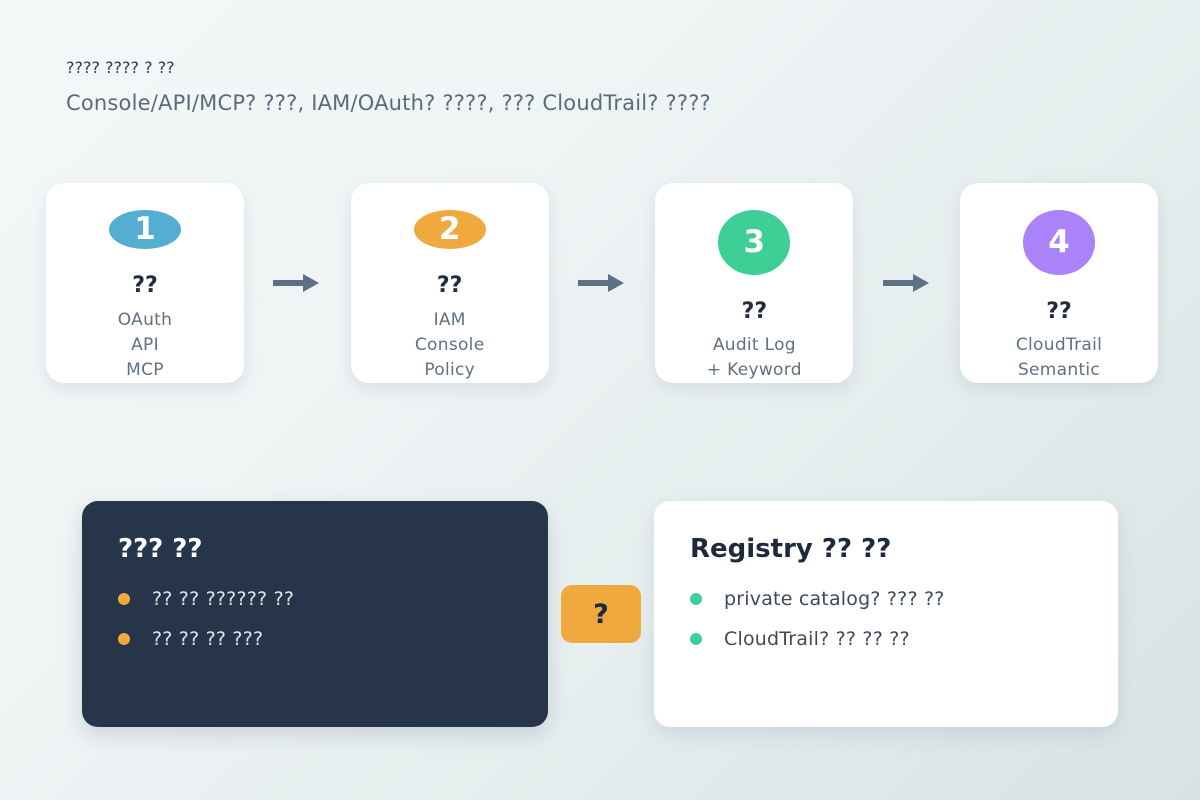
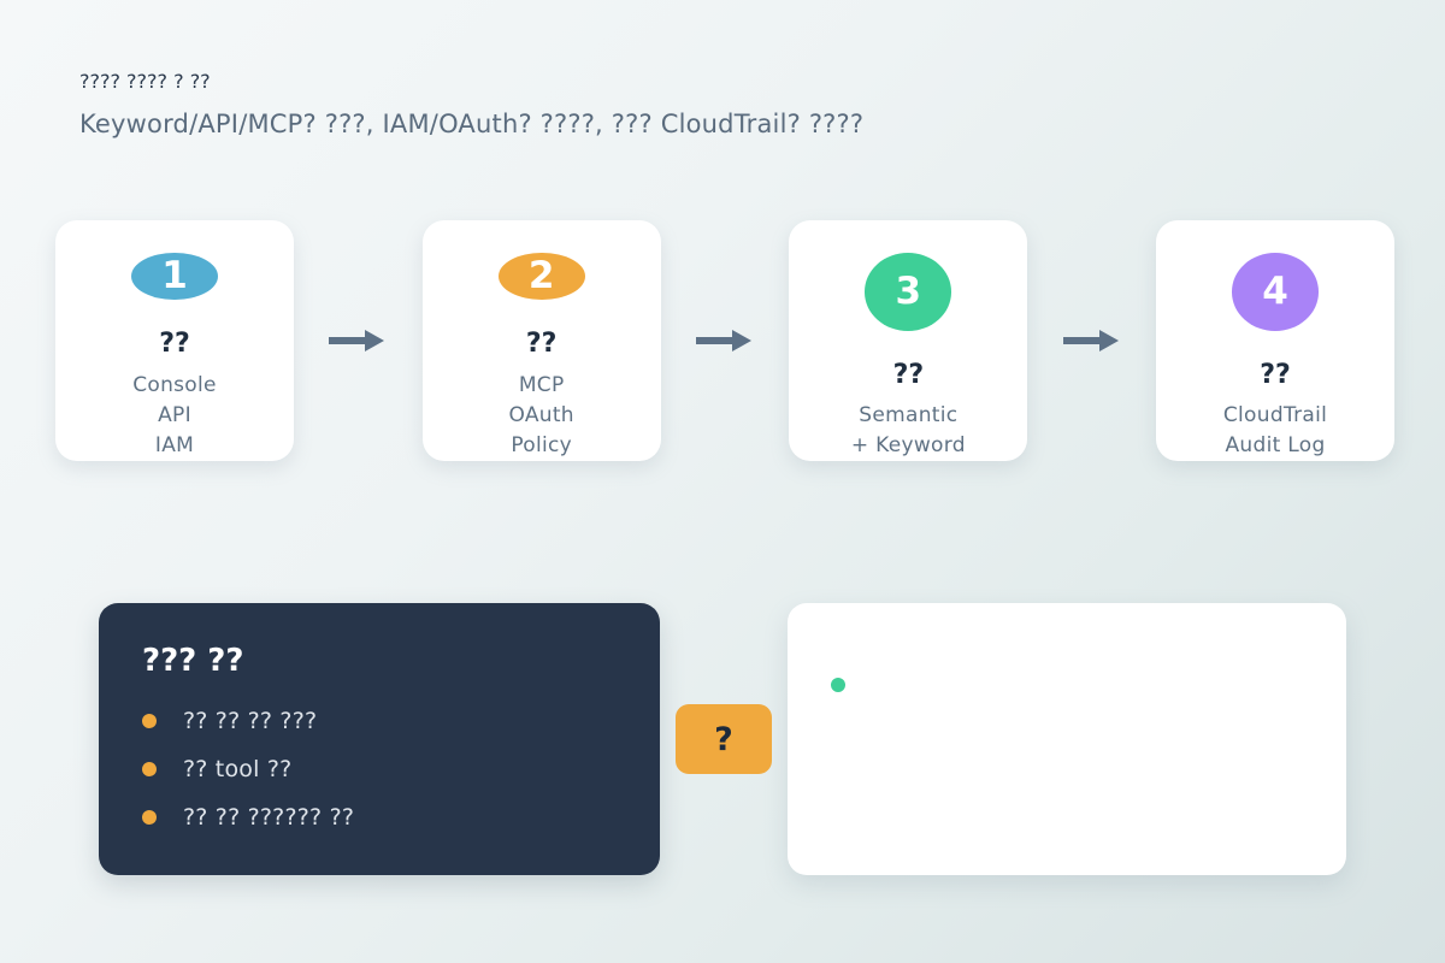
  ???? ???? ? ??
- Console/API/MCP? ???, IAM/OAuth? ????, ??? CloudTrail? ????
+ Keyword/API/MCP? ???, IAM/OAuth? ????, ??? CloudTrail? ????
  1
  ??
- OAuth
+ Console
  API
- MCP
+ IAM
  2
  ??
- IAM
+ MCP
- Console
+ OAuth
  Policy
  3
  ??
- Audit Log
+ Semantic
  + Keyword
  4
  ??
  CloudTrail
- Semantic
+ Audit Log
  ??? ??
- ?? ?? ?????? ??
+ ?? ?? ?? ???
+ ?? tool ??
- ?? ?? ?? ???
+ ?? ?? ?????? ??
- Registry ?? ??
- private catalog? ??? ??
- CloudTrail? ?? ?? ??
  ?
